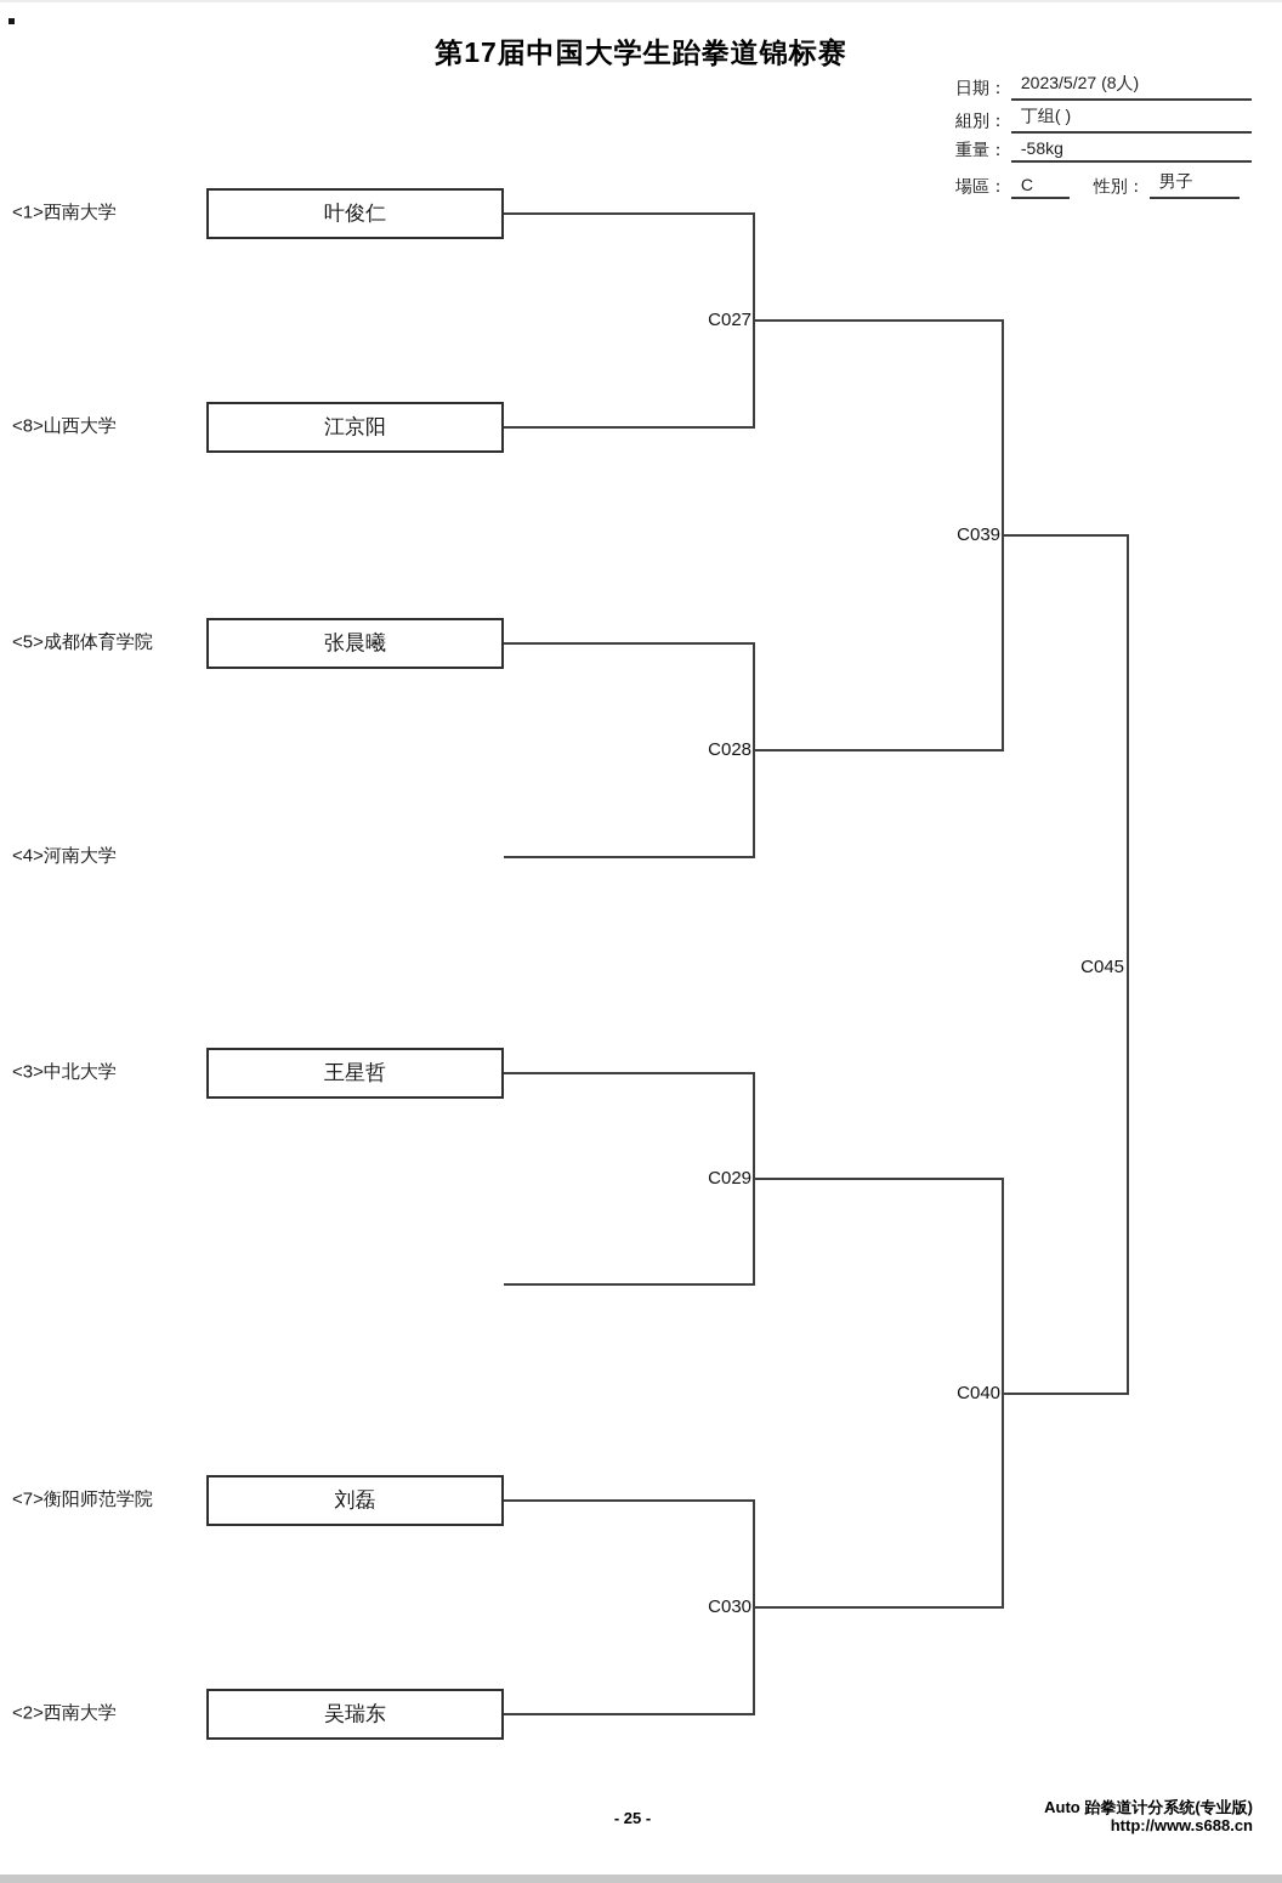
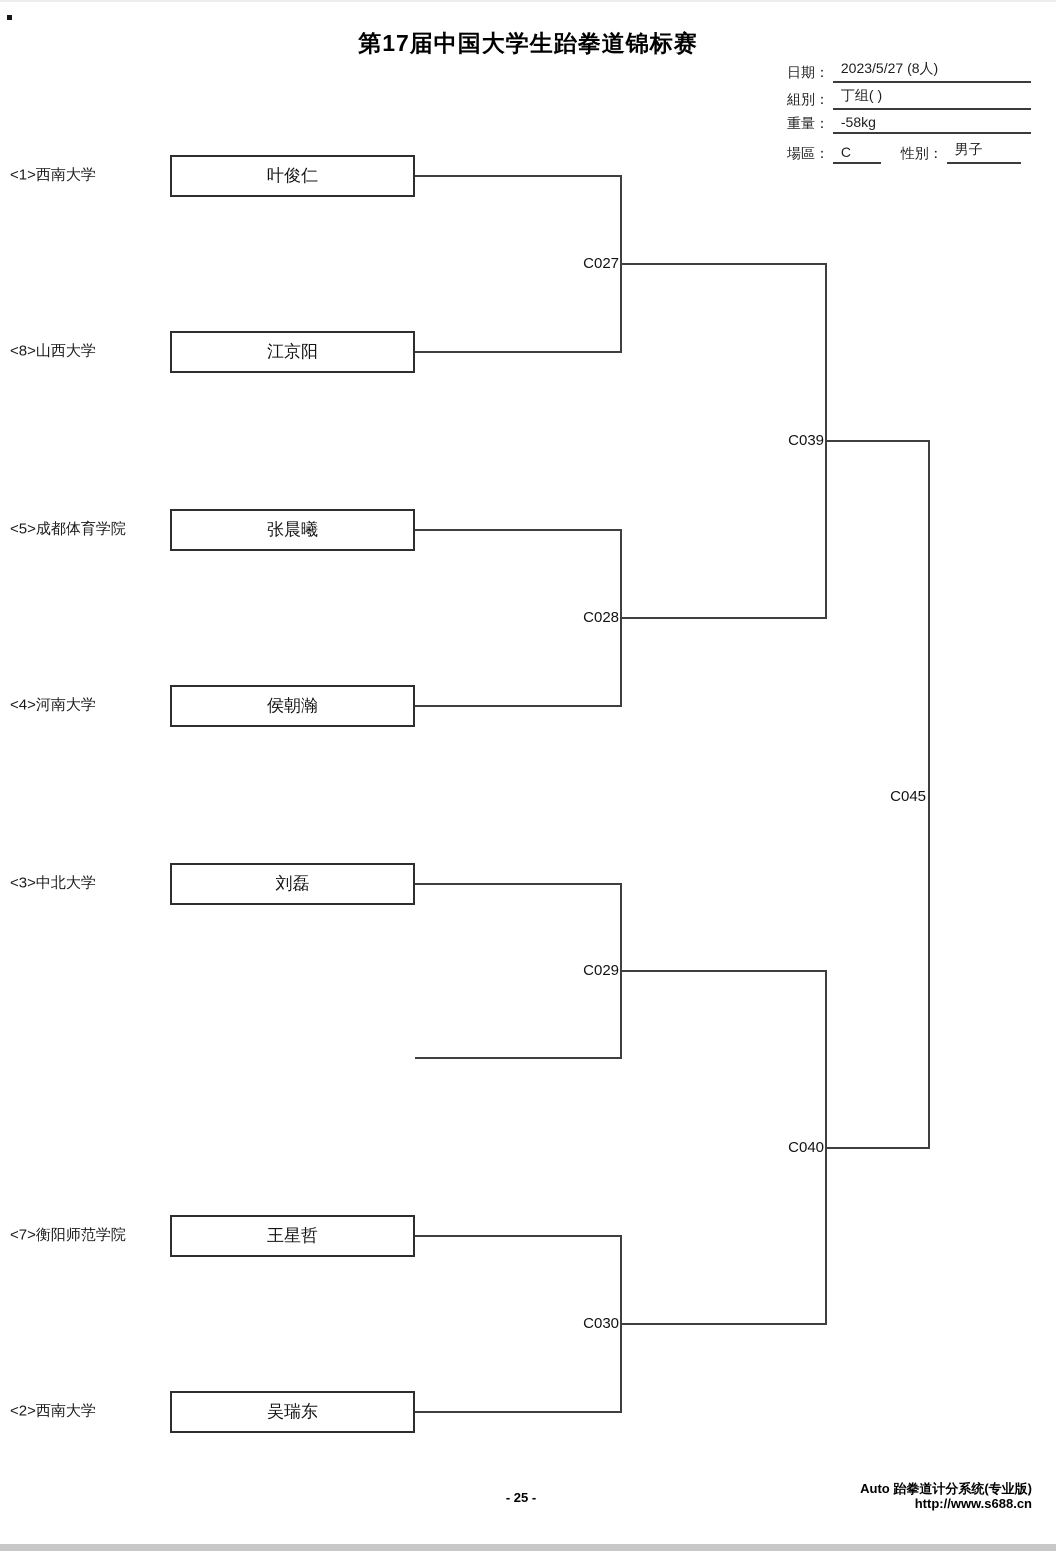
  第17届中国大学生跆拳道锦标赛
  日期： 2023/5/27 (8人)
  組別： 丁组( )
  重量： -58kg
  場區： C 性別： 男子
  <1>西南大学
  叶俊仁
  <8>山西大学
  江京阳
  <5>成都体育学院
  张晨曦
  <4>河南大学
+ 侯朝瀚
  <3>中北大学
- 王星哲
+ 刘磊
  <7>衡阳师范学院
- 刘磊
+ 王星哲
  <2>西南大学
  吴瑞东
  C027
  C028
  C029
  C030
  C039
  C040
  C045
  - 25 -
  Auto 跆拳道计分系统(专业版)
  http://www.s688.cn
